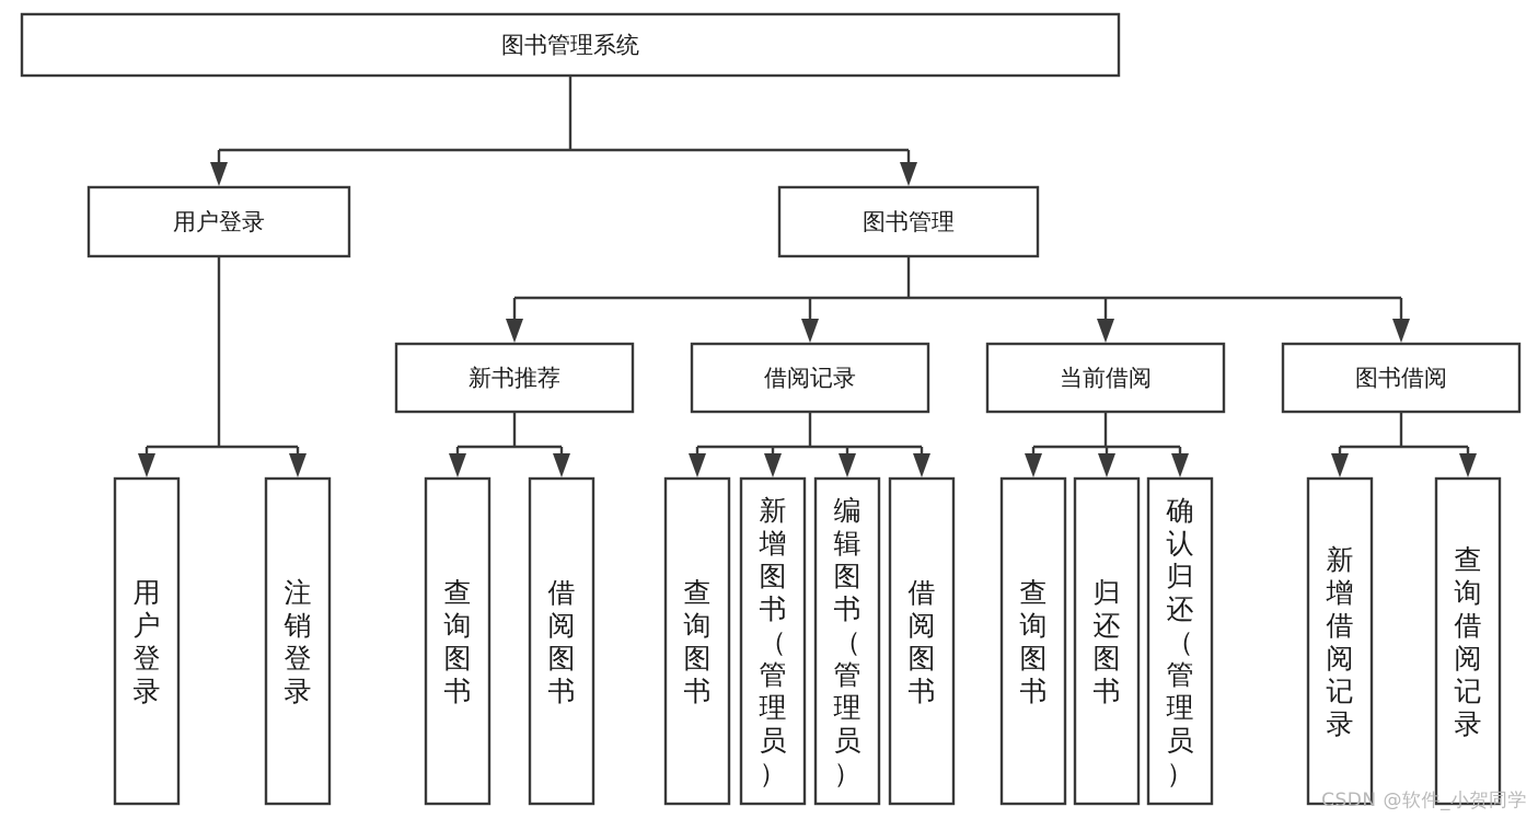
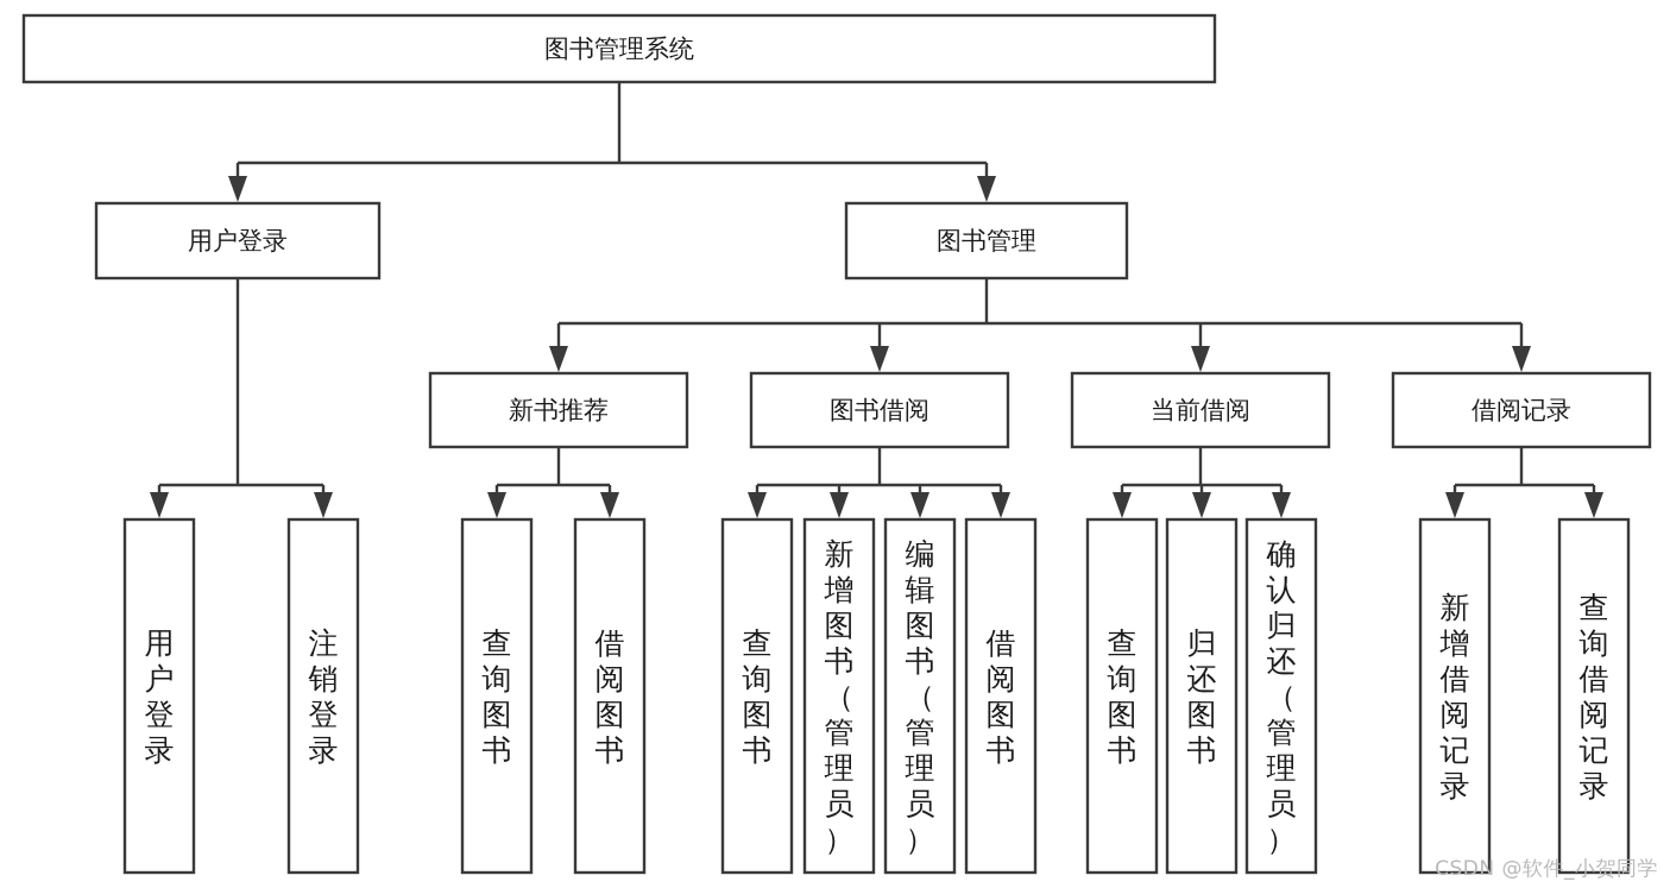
  图书管理系统
  用户登录
  图书管理
  新书推荐
- 借阅记录
+ 图书借阅
  当前借阅
- 图书借阅
+ 借阅记录
  用户登录
  注销登录
  查询图书
  借阅图书
  查询图书
  新增图书（管理员）
  编辑图书（管理员）
  借阅图书
  查询图书
  归还图书
  确认归还（管理员）
  新增借阅记录
  查询借阅记录
  CSDN @软件_小贺同学
